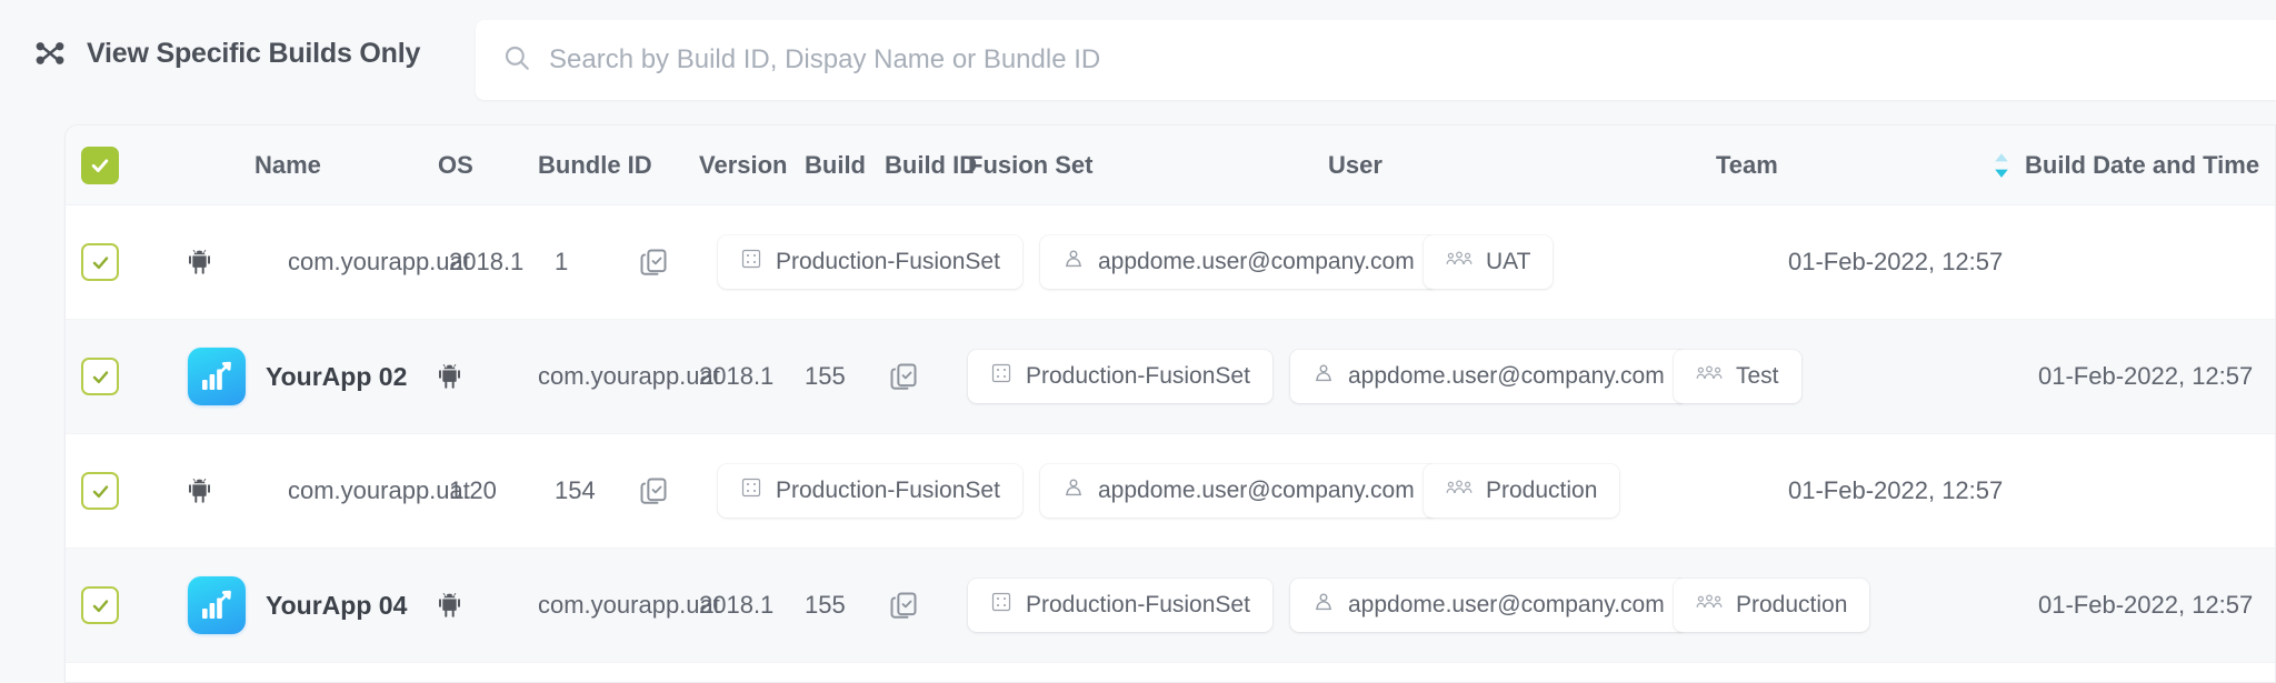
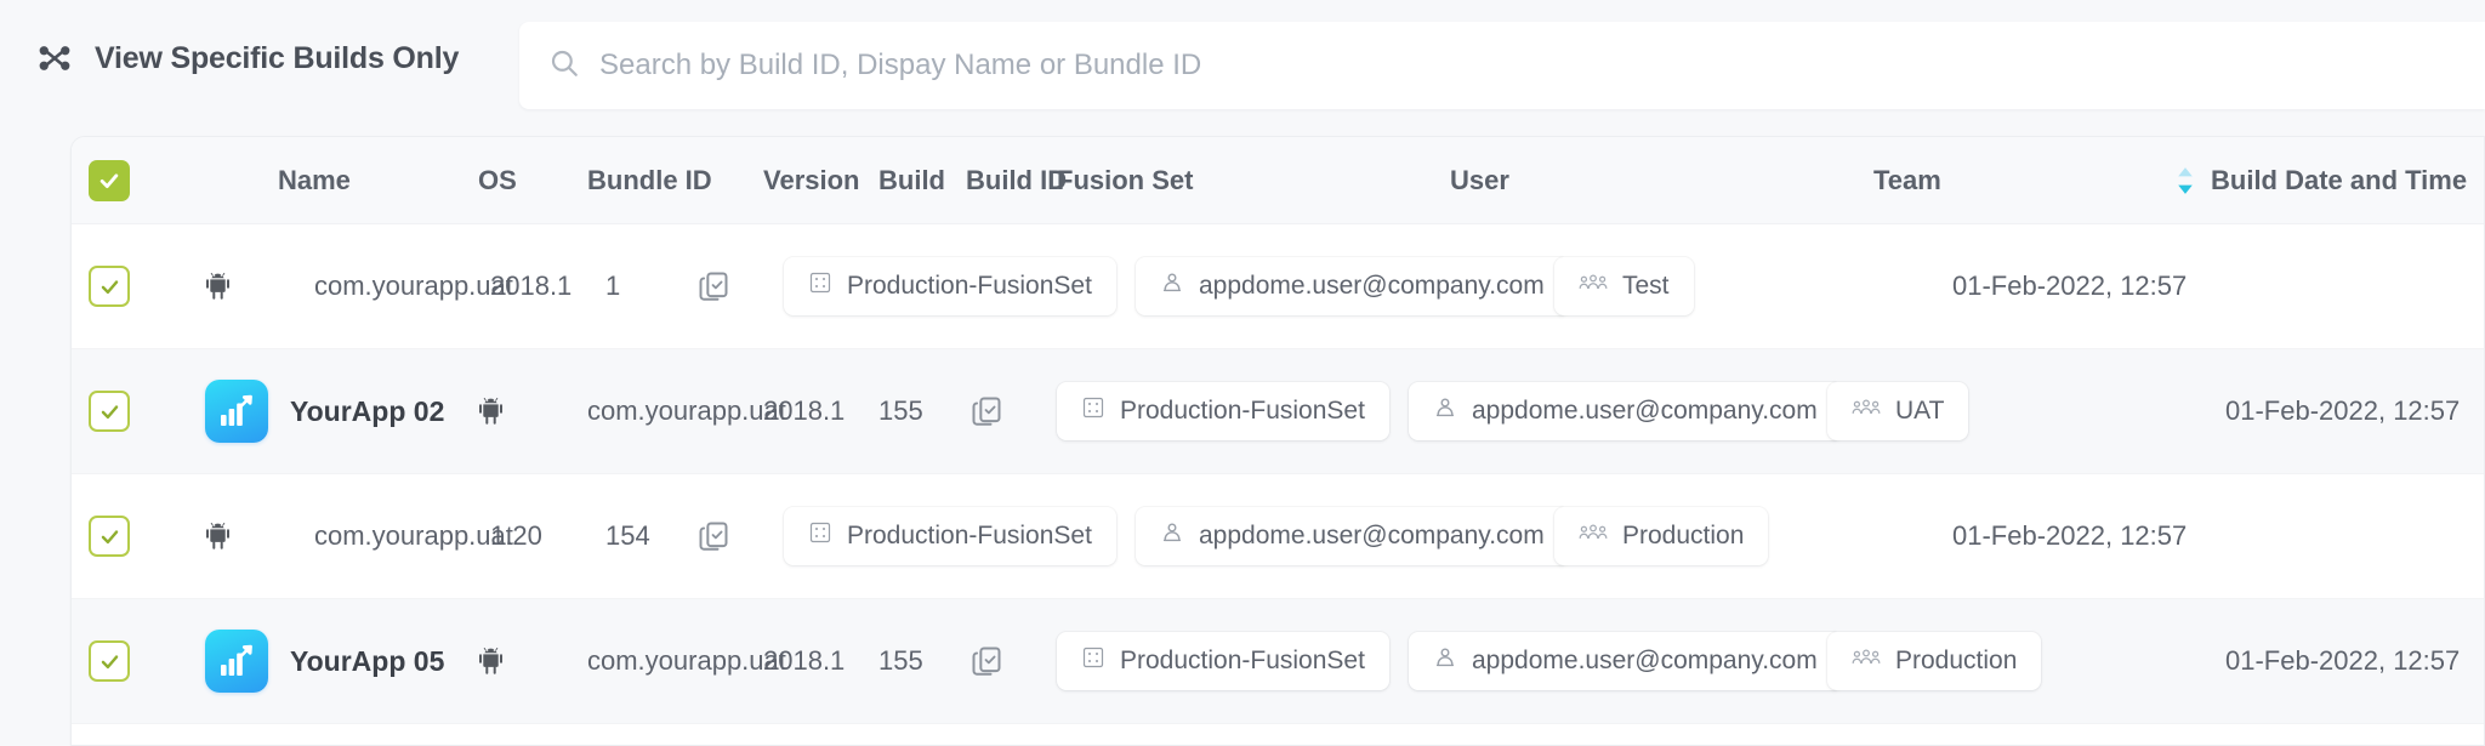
  View Specific Builds Only
  Search by Build ID, Dispay Name or Bundle ID
  Name
  OS
  Bundle ID
  Version
  Build
  Build I
  Fusion Set
  User
  Team
  Build Date and Time
  com.yourapp.uat
  2018.1
  1
  Production-FusionSet
  appdome.user@company.com
- UAT
+ Test
  01-Feb-2022, 12:57
  YourApp 02
  com.yourapp.uat
  2018.1
  155
  Production-FusionSet
  appdome.user@company.com
- Test
+ UAT
  01-Feb-2022, 12:57
  com.yourapp.uat
  1.20
  154
  Production-FusionSet
  appdome.user@company.com
  Production
  01-Feb-2022, 12:57
- YourApp 04
+ YourApp 05
  com.yourapp.uat
  2018.1
  155
  Production-FusionSet
  appdome.user@company.com
  Production
  01-Feb-2022, 12:57
